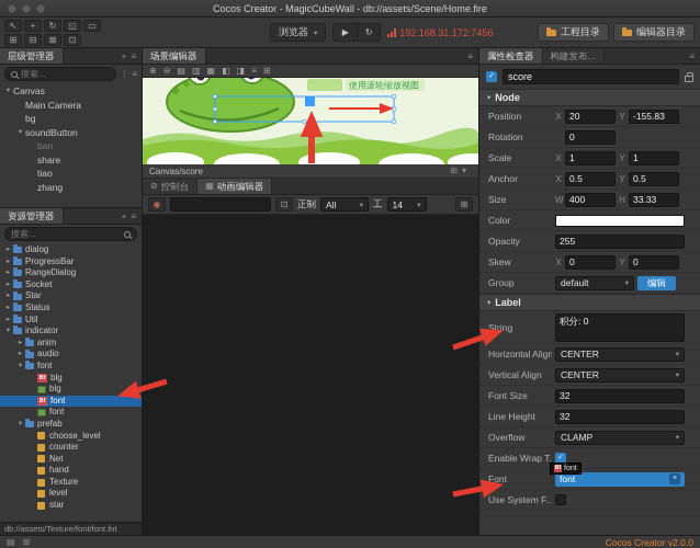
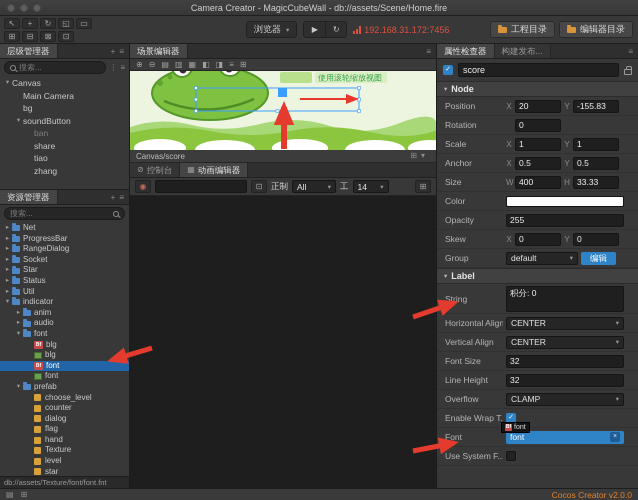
- Cocos Creator - MagicCubeWall - db://assets/Scene/Home.fire
+ Camera Creator - MagicCubeWall - db://assets/Scene/Home.fire
  ↖
  +
  ↻
  ◱
  ▭
  ⊞
  ⊟
  ⊠
  ⊡
  浏览器
  ▶
  ↻
  192.168.31.172:7456
  工程目录
  编辑器目录
  层级管理器
  +
  ≡
  搜索...
  ⋮
  ≡
  Canvas
  Main Camera
  bg
  soundButton
  ban
  share
  tiao
  zhang
  资源管理器
  +
  ≡
  搜索...
- dialog
+ Net
  ProgressBar
  RangeDialog
  Socket
  Star
  Status
  Util
  indicator
  anim
  audio
  font
  blg
  blg
  font
  font
  prefab
  choose_level
  counter
- Net
+ dialog
+ flag
  hand
  Texture
  level
  star
  db://assets/Texture/font/font.fnt
  场景编辑器
  ≡
  ⊕
  ⊖
  ▤
  ▥
  ▦
  ◧
  ◨
  ≡
  ⊞
  使用滚轮缩放视图
  Canvas/score
  ⊞
  ▾
  ⊘
  控制台
  ▦
  动画编辑器
  ◉
  ⊡
  正制
  All
  工
  14
  ⊞
  属性检查器
  构建发布...
  ≡
  score
  Node
  Position
  X
  20
  Y
  -155.83
  Rotation
  0
  Scale
  X
  1
  Y
  1
  Anchor
  X
  0.5
  Y
  0.5
  Size
  W
  400
  H
  33.33
  Color
  Opacity
  255
  Skew
  X
  0
  Y
  0
  Group
  default
  编辑
  Label
  String
  积分: 0
  Horizontal Align
  CENTER
  Vertical Align
  CENTER
  Font Size
  32
  Line Height
  32
  Overflow
  CLAMP
  Enable Wrap T.
  Font
  font
  Use System F..
  ▤
  ⊞
  Cocos Creator v2.0.0
